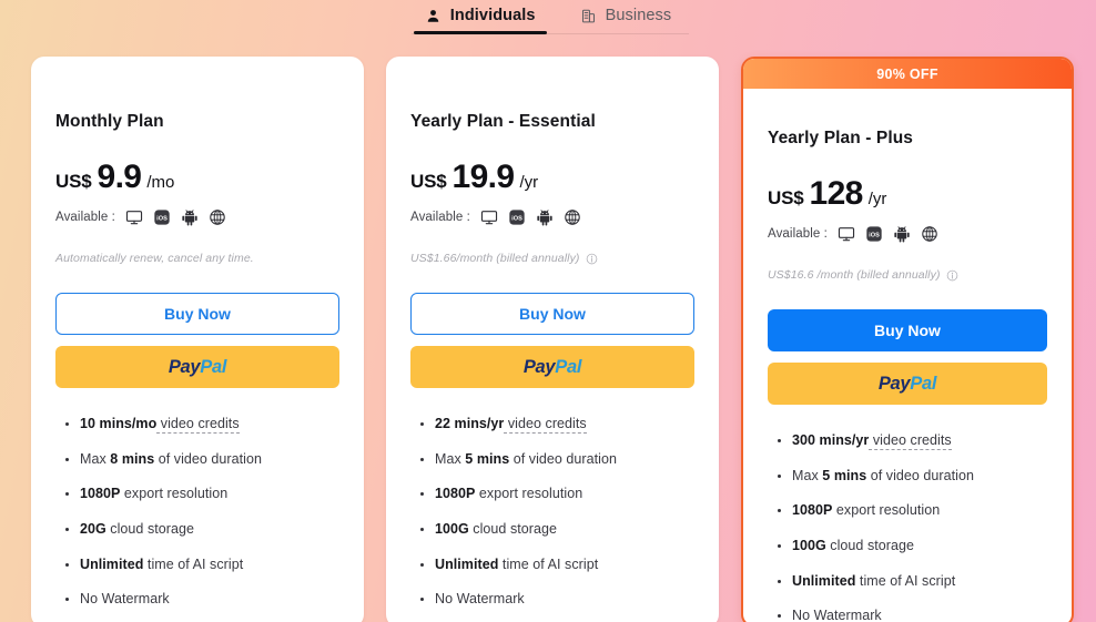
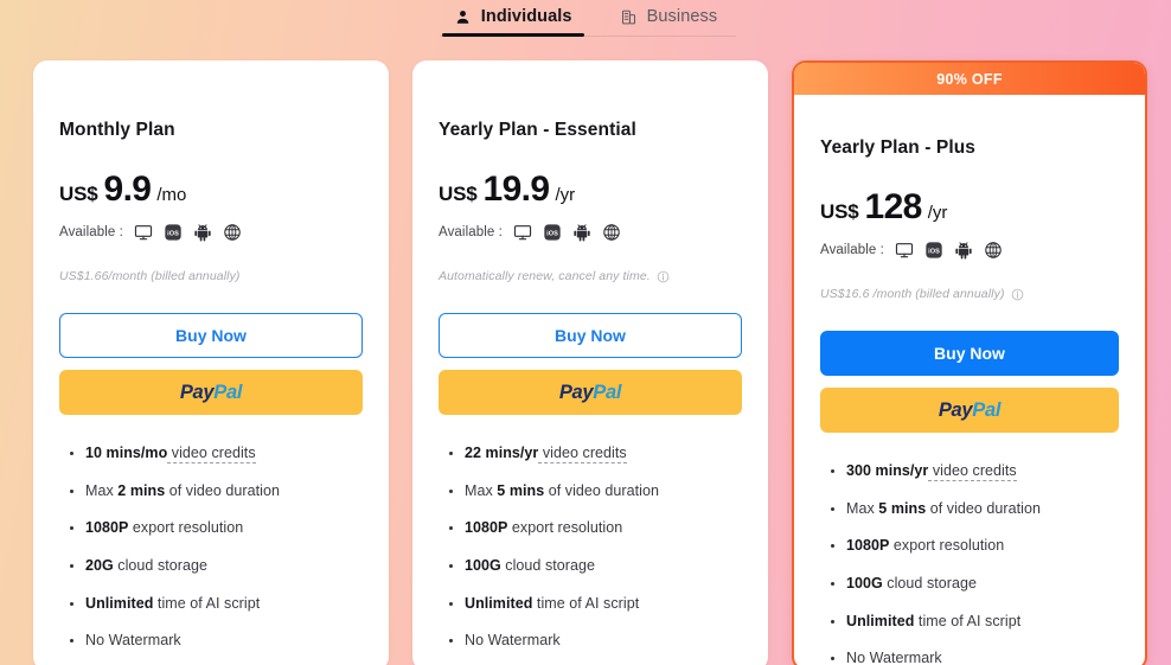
  Individuals
  Business
  Monthly Plan
  US$
  9.9
  /mo
  Available :
- Automatically renew, cancel any time.
+ US$1.66/month (billed annually)
  Buy Now
  PayPal
  10 mins/mo video credits
- Max 8 mins of video duration
+ Max 2 mins of video duration
  1080P export resolution
  20G cloud storage
  Unlimited time of AI script
  No Watermark
  Yearly Plan - Essential
  US$
  19.9
  /yr
  Available :
- US$1.66/month (billed annually)
+ Automatically renew, cancel any time.
  Buy Now
  PayPal
  22 mins/yr video credits
  Max 5 mins of video duration
  1080P export resolution
  100G cloud storage
  Unlimited time of AI script
  No Watermark
  90% OFF
  Yearly Plan - Plus
  US$
  128
  /yr
  Available :
  US$16.6 /month (billed annually)
  Buy Now
  PayPal
  300 mins/yr video credits
  Max 5 mins of video duration
  1080P export resolution
  100G cloud storage
  Unlimited time of AI script
  No Watermark
